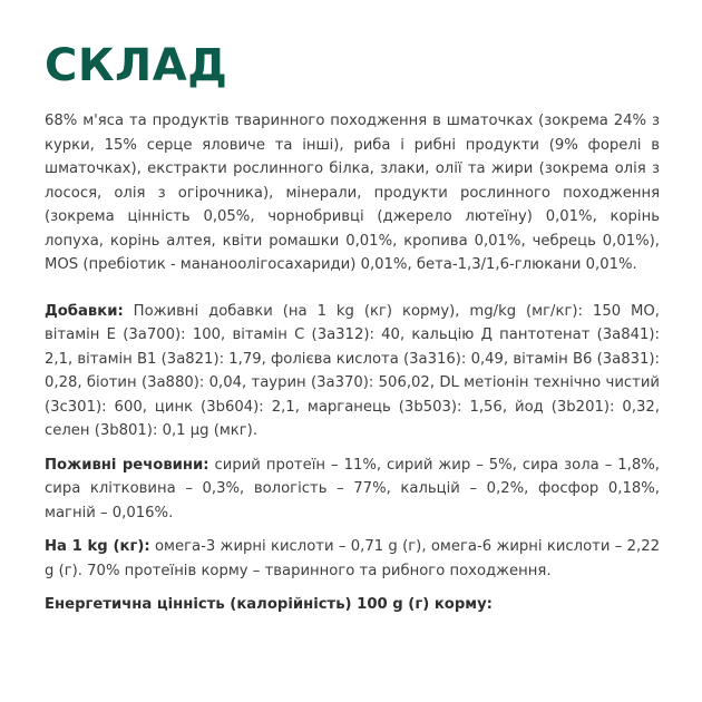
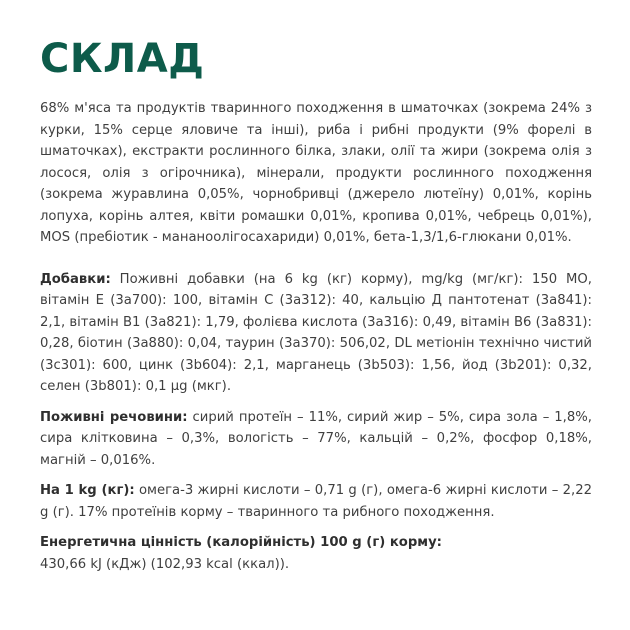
  СКЛАД
- 68% м'яса та продуктів тваринного походження в шматочках (зокрема 24% з курки, 15% серце яловиче та інші), риба і рибні продукти (9% форелі в шматочках), екстракти рослинного білка, злаки, олії та жири (зокрема олія з лосося, олія з огірочника), мінерали, продукти рослинного походження (зокрема цінність 0,05%, чорнобривці (джерело лютеїну) 0,01%, корінь лопуха, корінь алтея, квіти ромашки 0,01%, кропива 0,01%, чебрець 0,01%), MOS (пребіотик - мананоолігосахариди) 0,01%, бета-1,3/1,6-глюкани 0,01%.
+ 68% м'яса та продуктів тваринного походження в шматочках (зокрема 24% з курки, 15% серце яловиче та інші), риба і рибні продукти (9% форелі в шматочках), екстракти рослинного білка, злаки, олії та жири (зокрема олія з лосося, олія з огірочника), мінерали, продукти рослинного походження (зокрема журавлина 0,05%, чорнобривці (джерело лютеїну) 0,01%, корінь лопуха, корінь алтея, квіти ромашки 0,01%, кропива 0,01%, чебрець 0,01%), MOS (пребіотик - мананоолігосахариди) 0,01%, бета-1,3/1,6-глюкани 0,01%.
- Добавки: Поживні добавки (на 1 kg (кг) корму), mg/kg (мг/кг): 150 МО, вітамін E (3a700): 100, вітамін C (3a312): 40, кальцію Д пантотенат (3a841): 2,1, вітамін B1 (3a821): 1,79, фолієва кислота (3a316): 0,49, вітамін B6 (3a831): 0,28, біотин (3a880): 0,04, таурин (3a370): 506,02, DL метіонін технічно чистий (3c301): 600, цинк (3b604): 2,1, марганець (3b503): 1,56, йод (3b201): 0,32, селен (3b801): 0,1 µg (мкг).
+ Добавки: Поживні добавки (на 6 kg (кг) корму), mg/kg (мг/кг): 150 МО, вітамін E (3a700): 100, вітамін C (3a312): 40, кальцію Д пантотенат (3a841): 2,1, вітамін B1 (3a821): 1,79, фолієва кислота (3a316): 0,49, вітамін B6 (3a831): 0,28, біотин (3a880): 0,04, таурин (3a370): 506,02, DL метіонін технічно чистий (3c301): 600, цинк (3b604): 2,1, марганець (3b503): 1,56, йод (3b201): 0,32, селен (3b801): 0,1 µg (мкг).
  Поживні речовини: сирий протеїн – 11%, сирий жир – 5%, сира зола – 1,8%, сира клітковина – 0,3%, вологість – 77%, кальцій – 0,2%, фосфор 0,18%, магній – 0,016%.
- На 1 kg (кг): омега-3 жирні кислоти – 0,71 g (г), омега-6 жирні кислоти – 2,22 g (г). 70% протеїнів корму – тваринного та рибного походження.
+ На 1 kg (кг): омега-3 жирні кислоти – 0,71 g (г), омега-6 жирні кислоти – 2,22 g (г). 17% протеїнів корму – тваринного та рибного походження.
  Енергетична цінність (калорійність) 100 g (г) корму:
+ 430,66 kJ (кДж) (102,93 kcal (ккал)).
